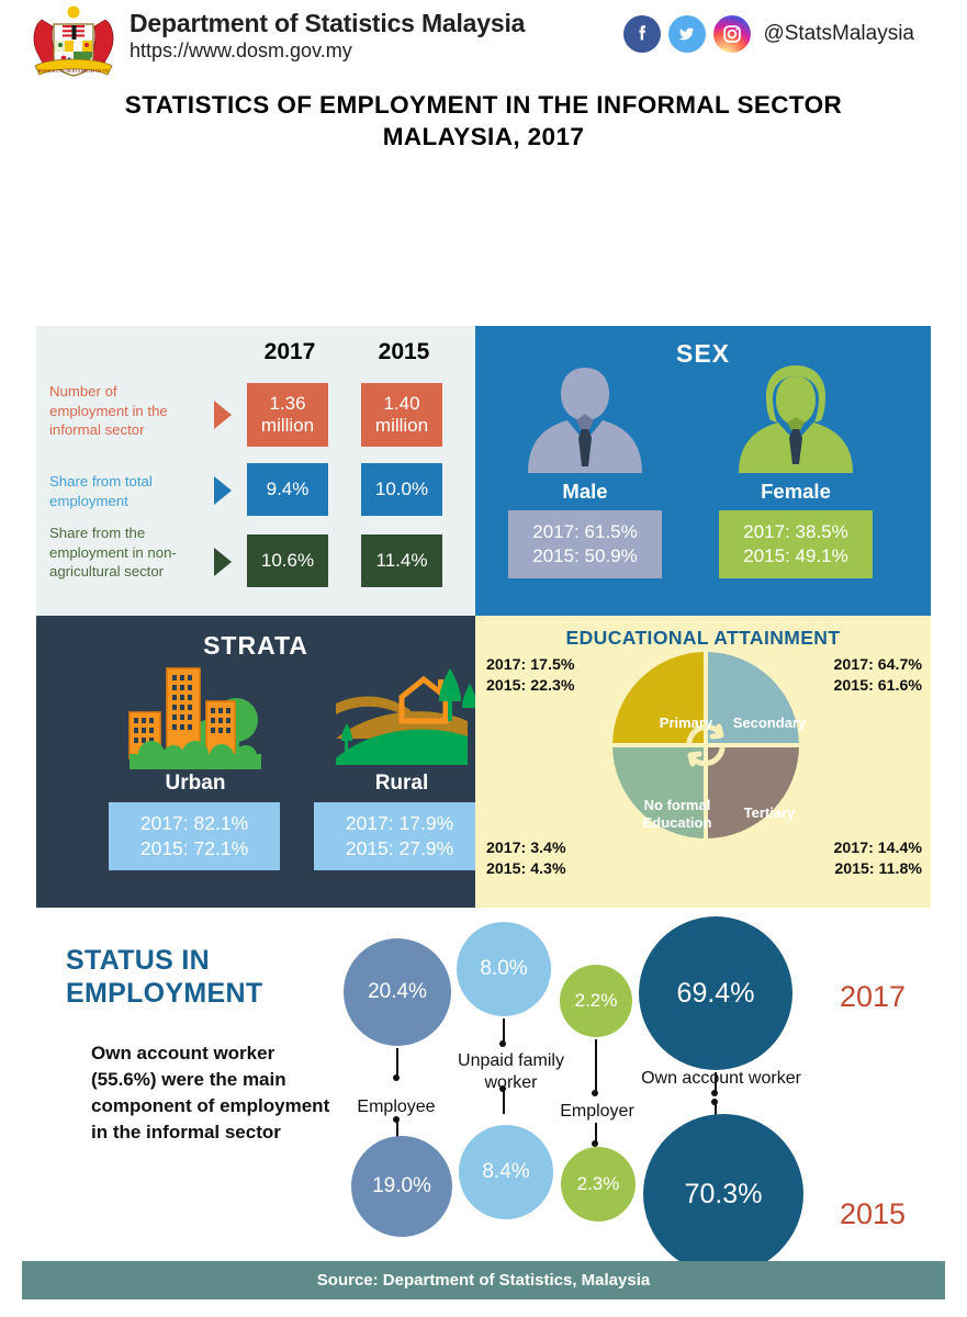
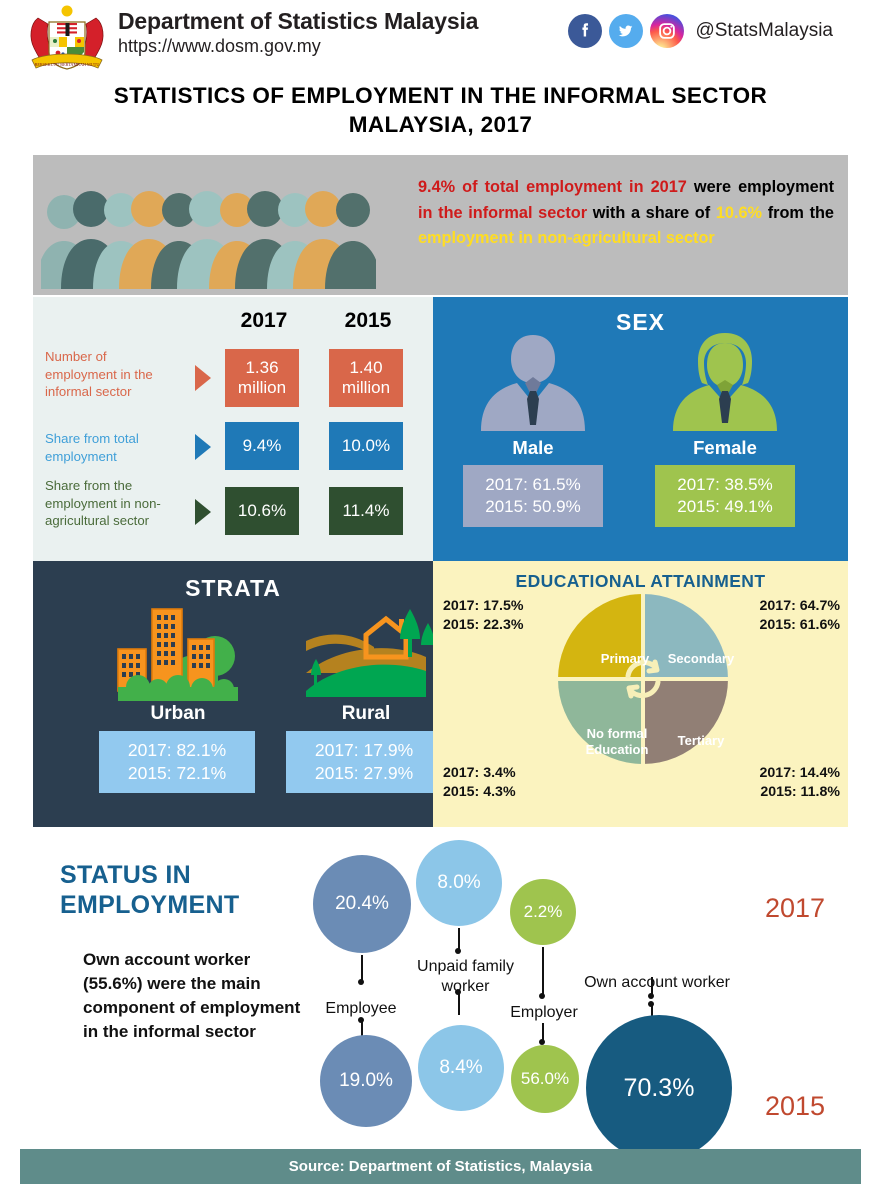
  Department of Statistics Malaysia
  https://www.dosm.gov.my
  @StatsMalaysia
  STATISTICS OF EMPLOYMENT IN THE INFORMAL SECTOR
  MALAYSIA, 2017
+ 9.4% of total employment in 2017 were employment in the informal sector with a share of 10.6% from the employment in non-agricultural sector
  2017
  2015
  Number of employment in the informal sector
  1.36 million
  1.40 million
  Share from total employment
  9.4%
  10.0%
  Share from the employment in non-agricultural sector
  10.6%
  11.4%
  SEX
  Male
  Female
  2017: 61.5%
  2015: 50.9%
  2017: 38.5%
  2015: 49.1%
  STRATA
  Urban
  Rural
  2017: 82.1%
  2015: 72.1%
  2017: 17.9%
  2015: 27.9%
  EDUCATIONAL ATTAINMENT
  Primary
  Secondary
  Tertiary
  No formal
  Education
  2017: 17.5%
  2015: 22.3%
  2017: 64.7%
  2015: 61.6%
  2017: 3.4%
  2015: 4.3%
  2017: 14.4%
  2015: 11.8%
  STATUS IN
  EMPLOYMENT
  Own account worker (55.6%) were the main component of employment in the informal sector
  20.4%
  8.0%
  2.2%
- 69.4%
  2017
  Employee
  Unpaid family
  worker
  Employer
  Own account worker
  19.0%
  8.4%
- 2.3%
+ 56.0%
  70.3%
  2015
  Source: Department of Statistics, Malaysia
